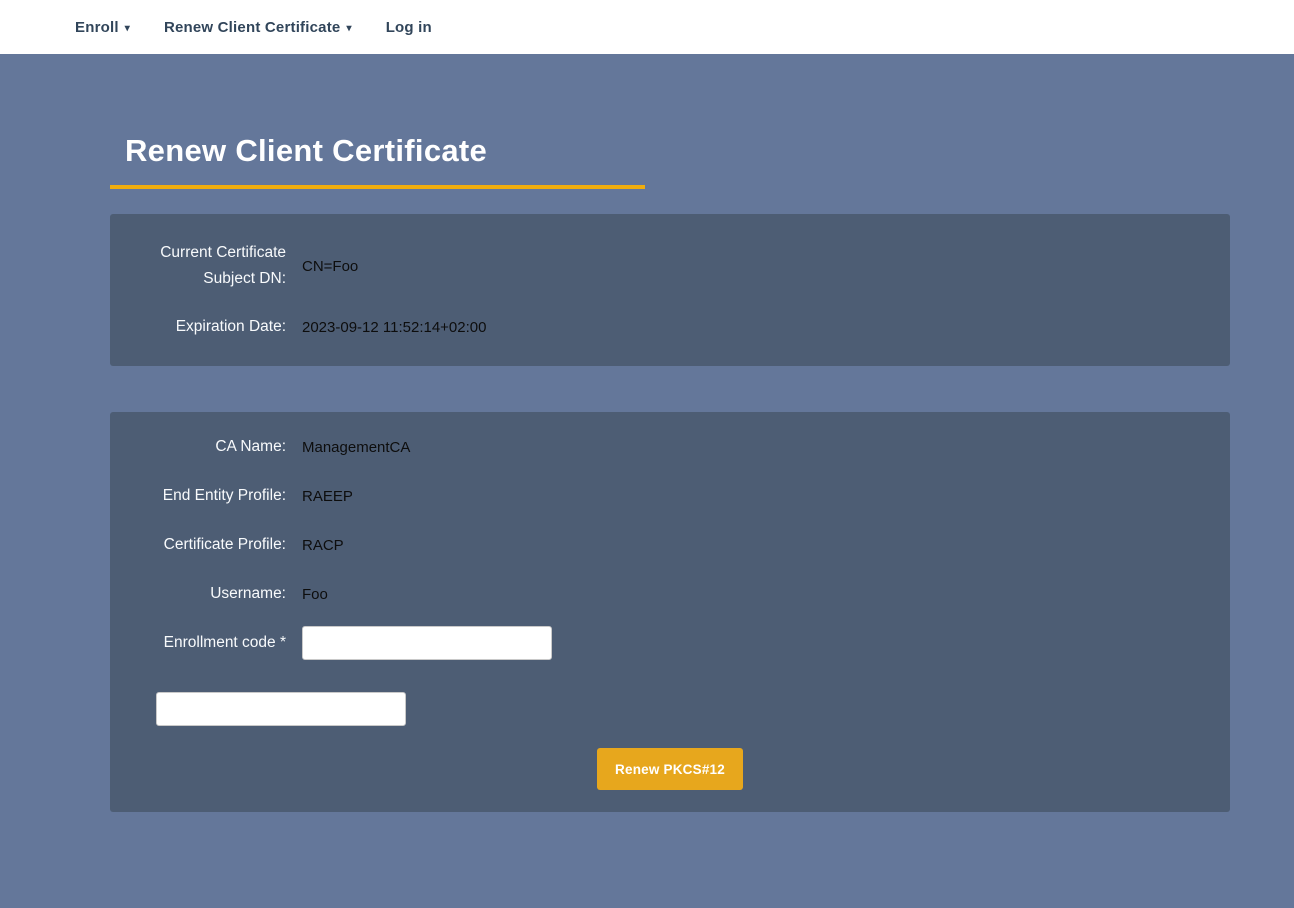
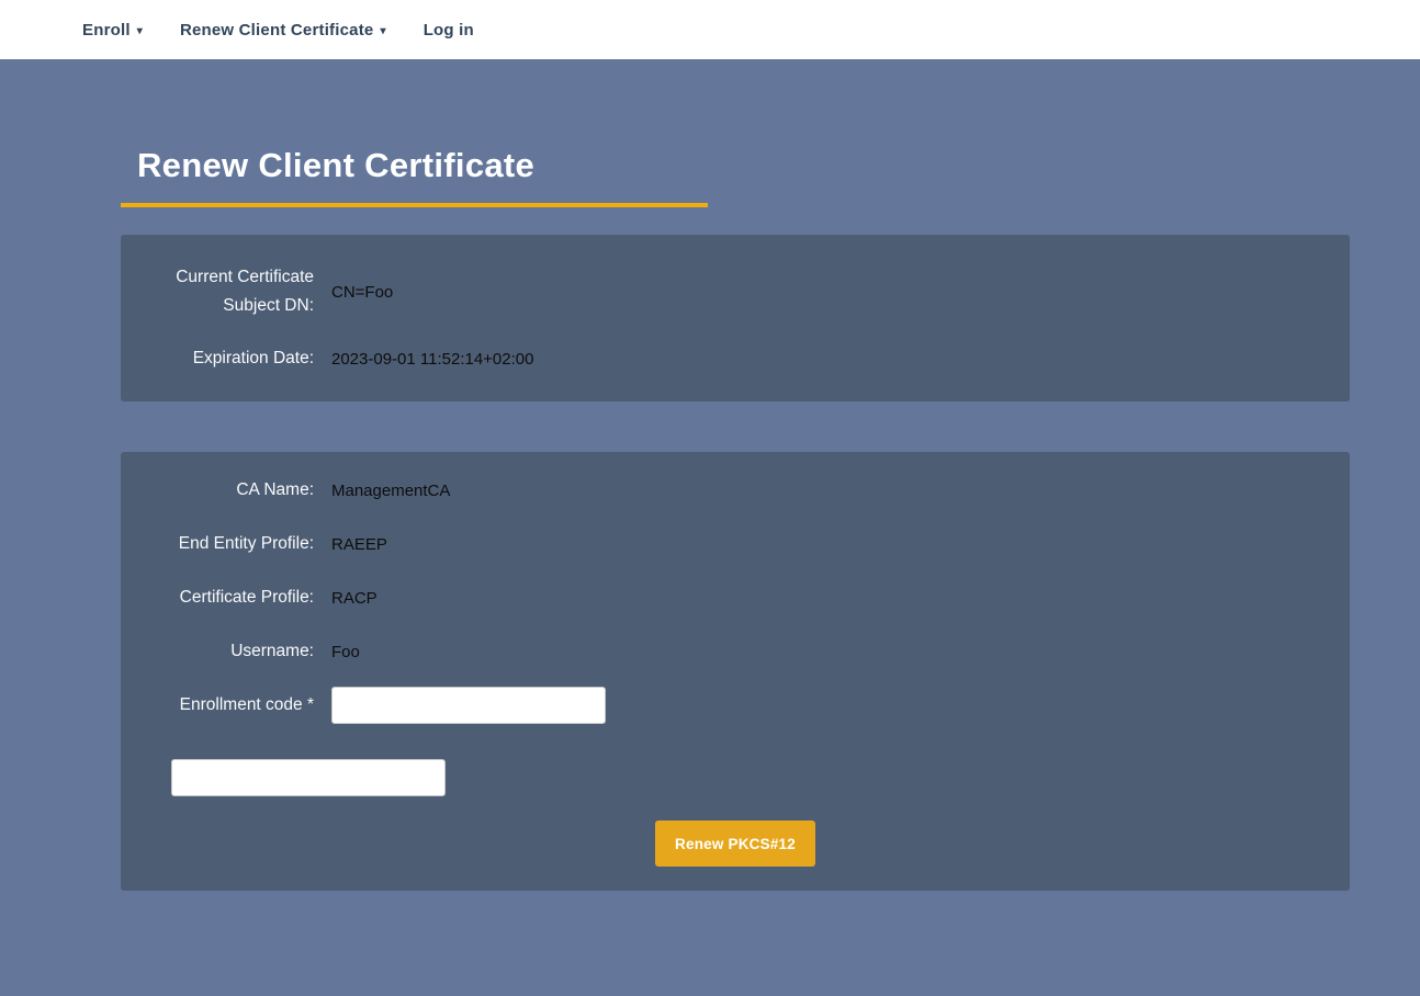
  Enroll
  ▾
  Renew Client Certificate
  ▾
  Log in
  Renew Client Certificate
  Current Certificate Subject DN:
  CN=Foo
  Expiration Date:
- 2023-09-12 11:52:14+02:00
+ 2023-09-01 11:52:14+02:00
  CA Name:
  ManagementCA
  End Entity Profile:
  RAEEP
  Certificate Profile:
  RACP
  Username:
  Foo
  Enrollment code *
  Renew PKCS#12
